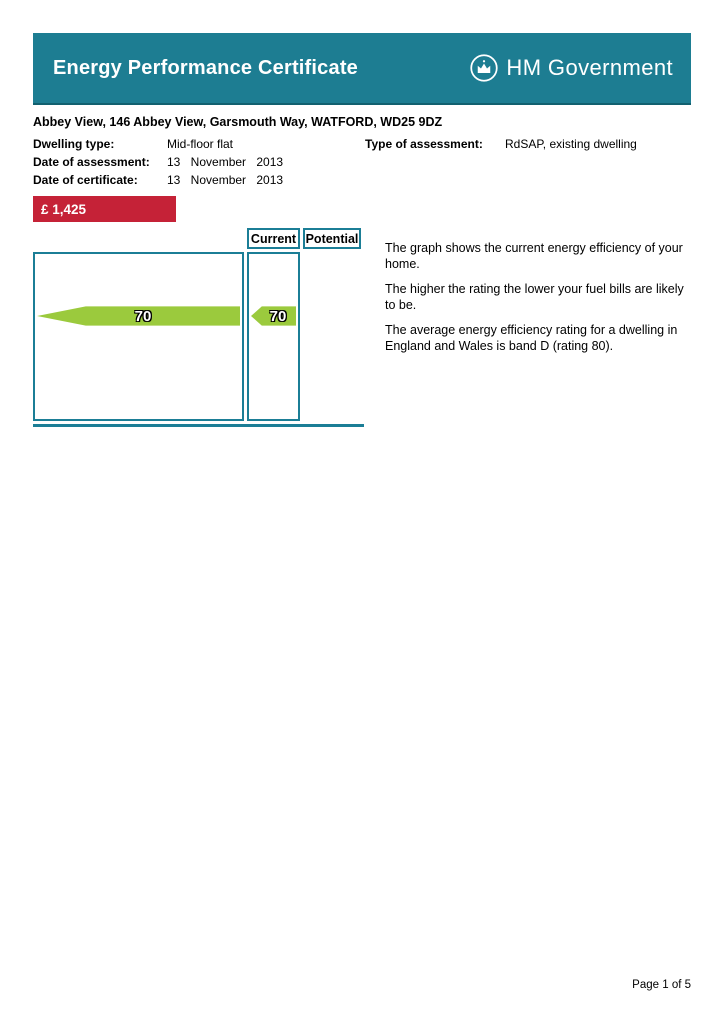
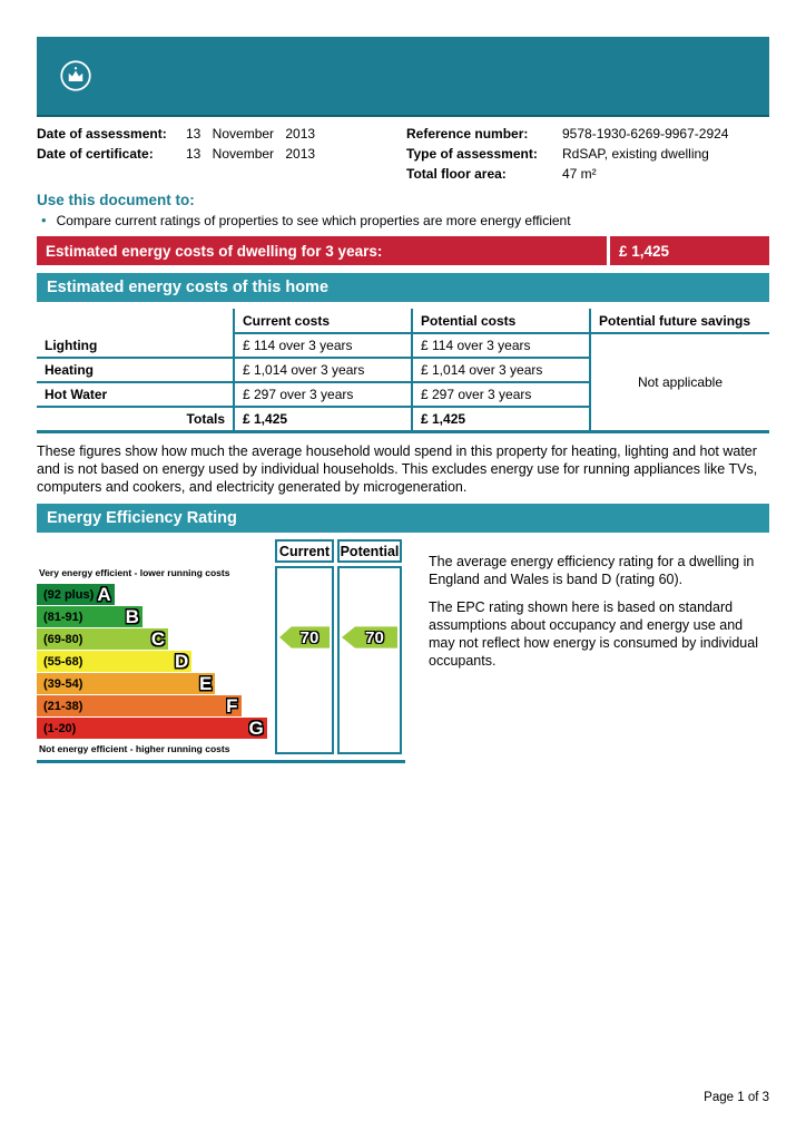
- Energy Performance Certificate
- HM Government
- Abbey View, 146 Abbey View, Garsmouth Way, WATFORD, WD25 9DZ
- Dwelling type:
- Mid-floor flat
  Date of assessment:
  13 November 2013
  Date of certificate:
  13 November 2013
+ Reference number:
+ 9578-1930-6269-9967-2924
  Type of assessment:
  RdSAP, existing dwelling
+ Total floor area:
+ 47 m²
+ Use this document to:
+ Compare current ratings of properties to see which properties are more energy efficient
+ Estimated energy costs of dwelling for 3 years:
  £ 1,425
+ Estimated energy costs of this home
+ 	Current costs	Potential costs	Potential future savings
+ Lighting	£ 114 over 3 years	£ 114 over 3 years	Not applicable
+ Heating	£ 1,014 over 3 years	£ 1,014 over 3 years
+ Hot Water	£ 297 over 3 years	£ 297 over 3 years
+ Totals	£ 1,425	£ 1,425
+ These figures show how much the average household would spend in this property for heating, lighting and hot water and is not based on energy used by individual households. This excludes energy use for running appliances like TVs, computers and cookers, and electricity generated by microgeneration.
+ Energy Efficiency Rating
  Current
  Potential
+ Very energy efficient - lower running costs
+ (92 plus)
+ A
+ (81-91)
+ B
+ (69-80)
+ C
+ (55-68)
+ D
+ (39-54)
+ E
+ (21-38)
+ F
+ (1-20)
+ G
+ Not energy efficient - higher running costs
  70
  70
- The graph shows the current energy efficiency of your home.
- The higher the rating the lower your fuel bills are likely to be.
- The average energy efficiency rating for a dwelling in England and Wales is band D (rating 80).
+ The average energy efficiency rating for a dwelling in England and Wales is band D (rating 60).
+ The EPC rating shown here is based on standard assumptions about occupancy and energy use and may not reflect how energy is consumed by individual occupants.
- Page 1 of 5
+ Page 1 of 3
